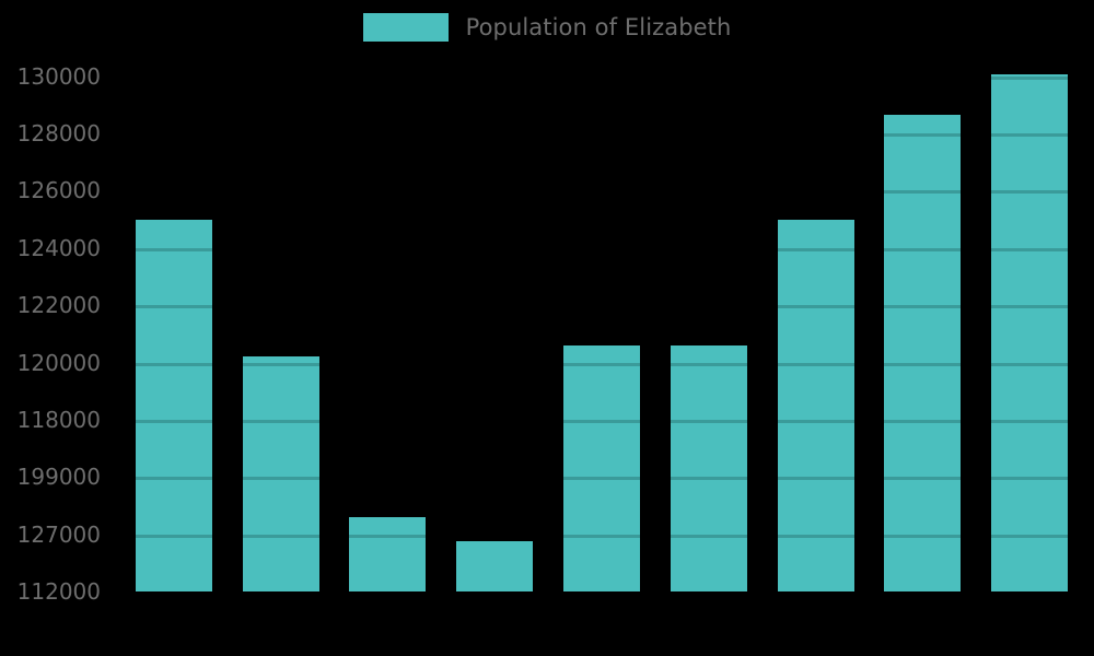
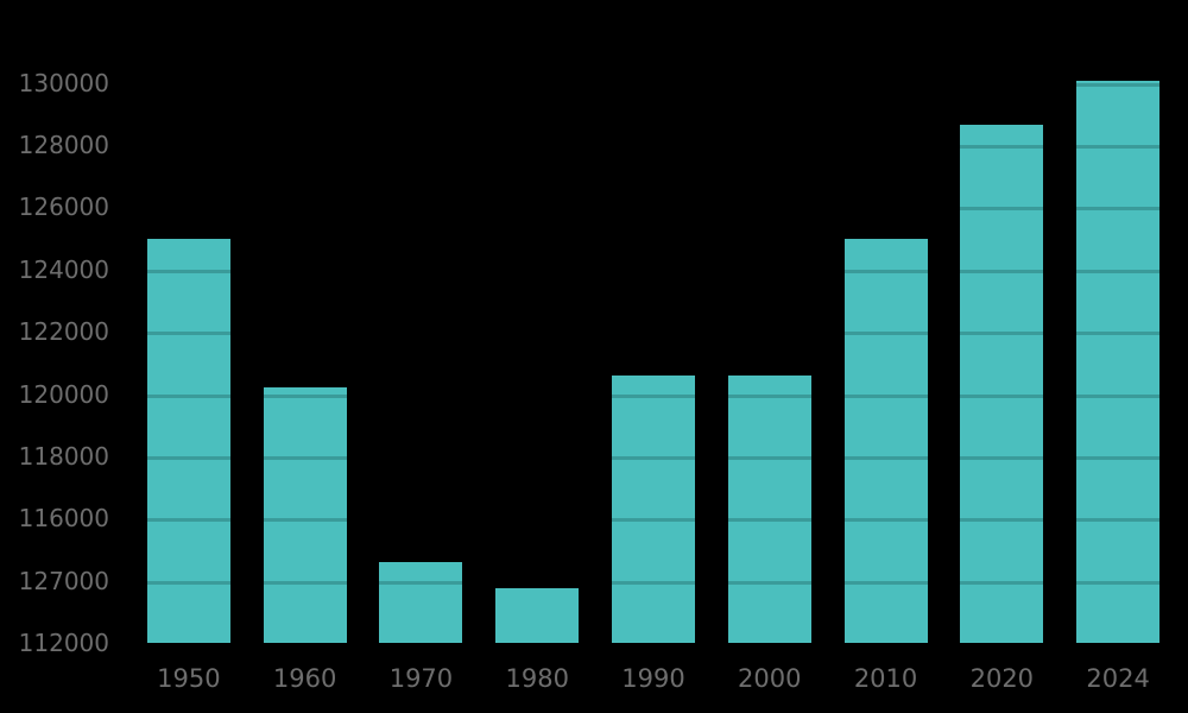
- Population of Elizabeth
  112000
  127000
- 199000
+ 116000
  118000
  120000
  122000
  124000
  126000
  128000
  130000
+ 1950
+ 1960
+ 1970
+ 1980
+ 1990
+ 2000
+ 2010
+ 2020
+ 2024
